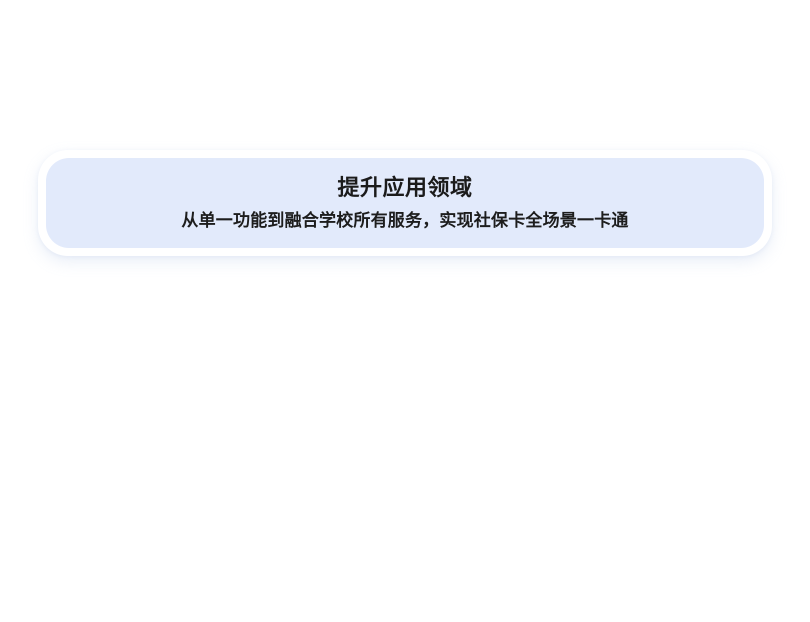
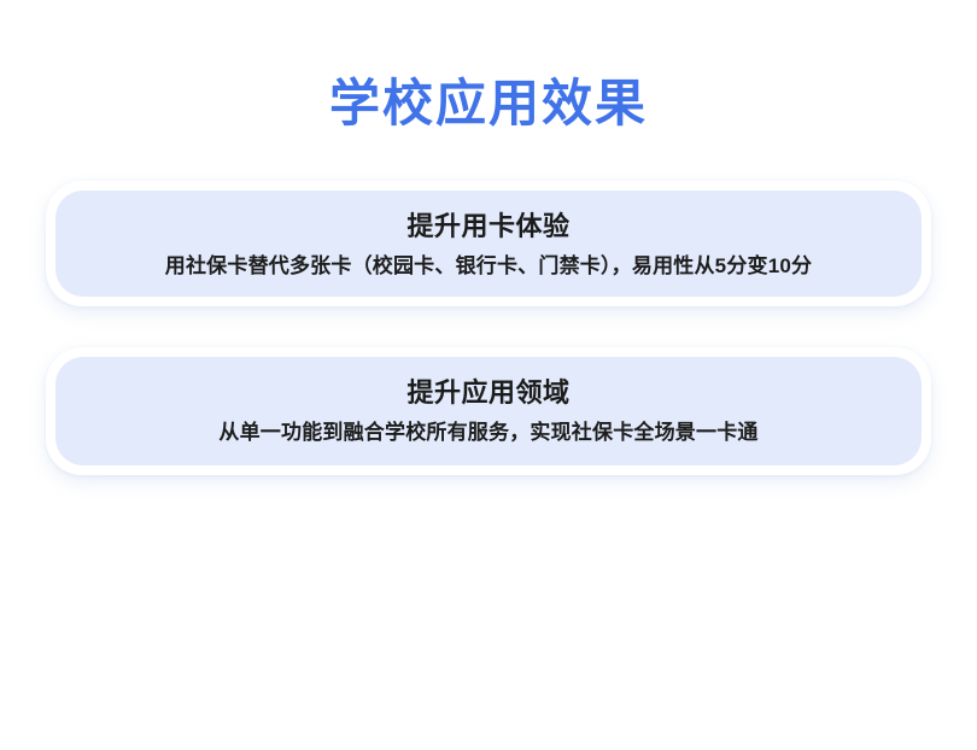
+ 学校应用效果
+ 提升用卡体验
+ 用社保卡替代多张卡（校园卡、银行卡、门禁卡），易用性从5分变10分
  提升应用领域
  从单一功能到融合学校所有服务，实现社保卡全场景一卡通
